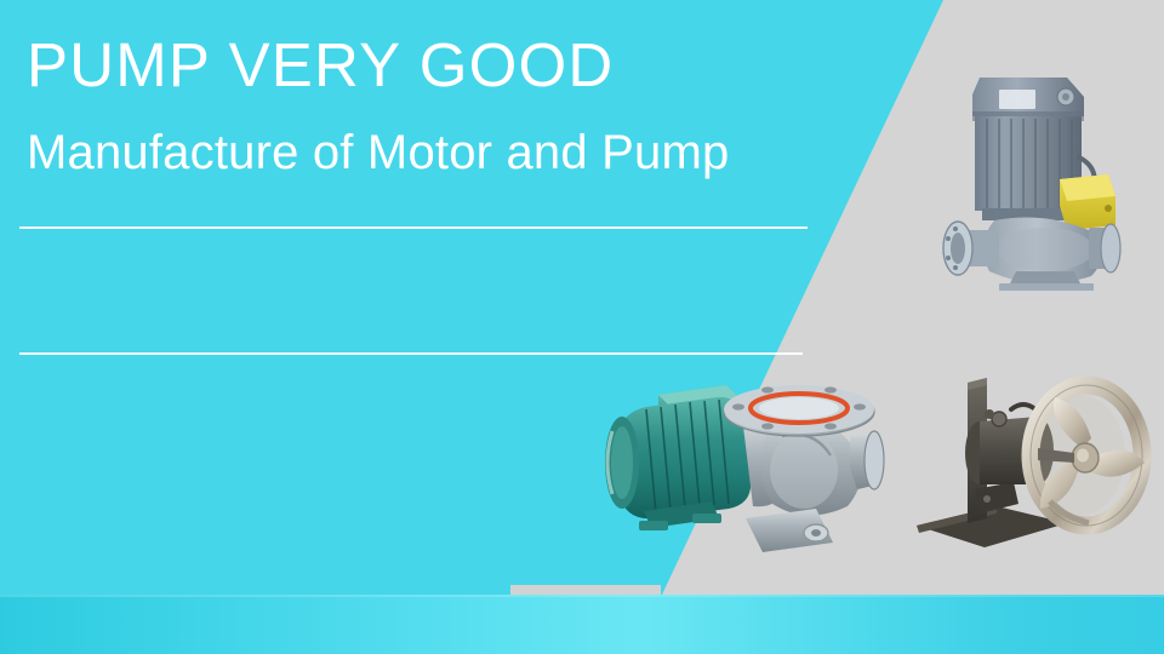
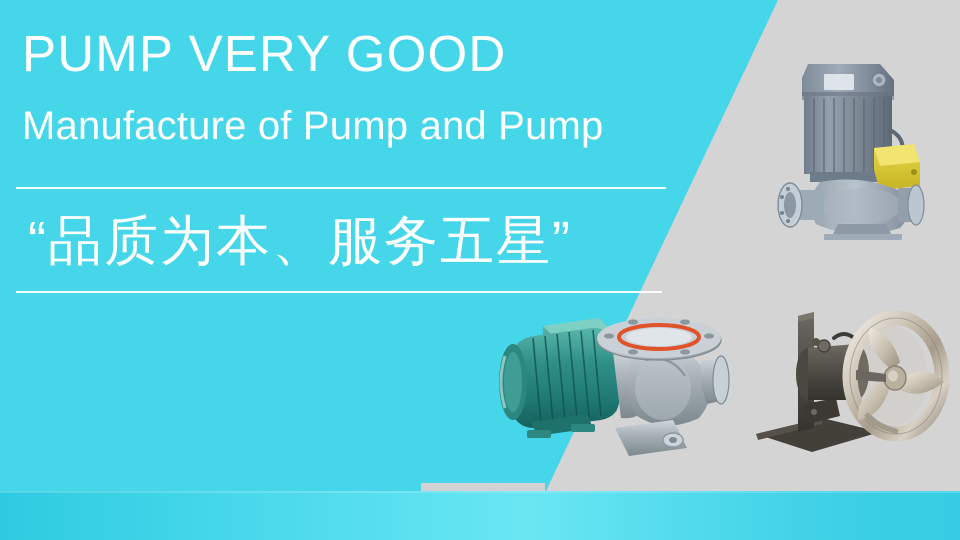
  PUMP VERY GOOD
- Manufacture of Motor and Pump
+ Manufacture of Pump and Pump
+ “品质为本、服务五星”
